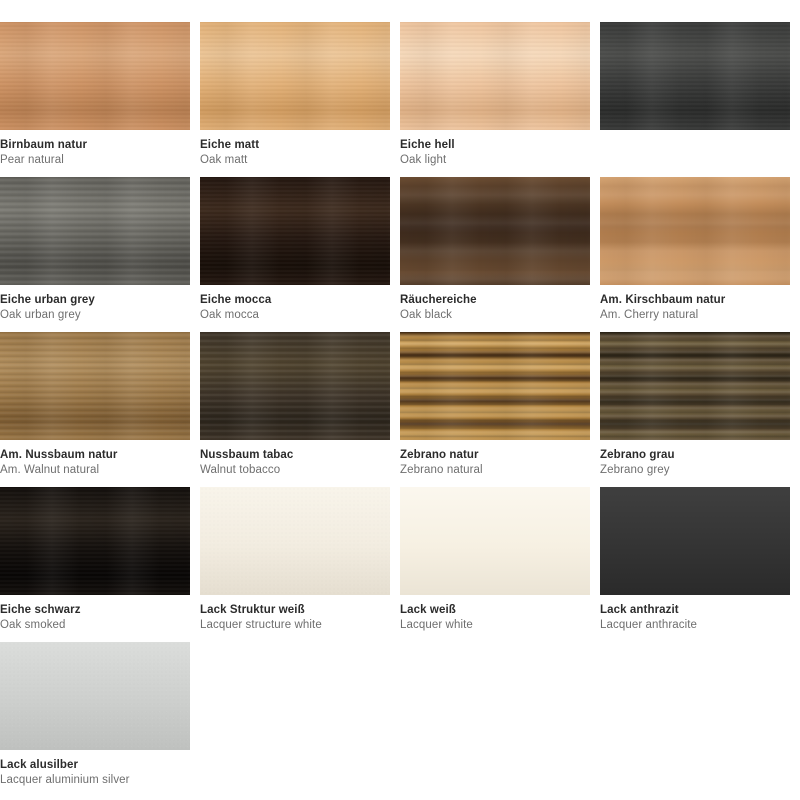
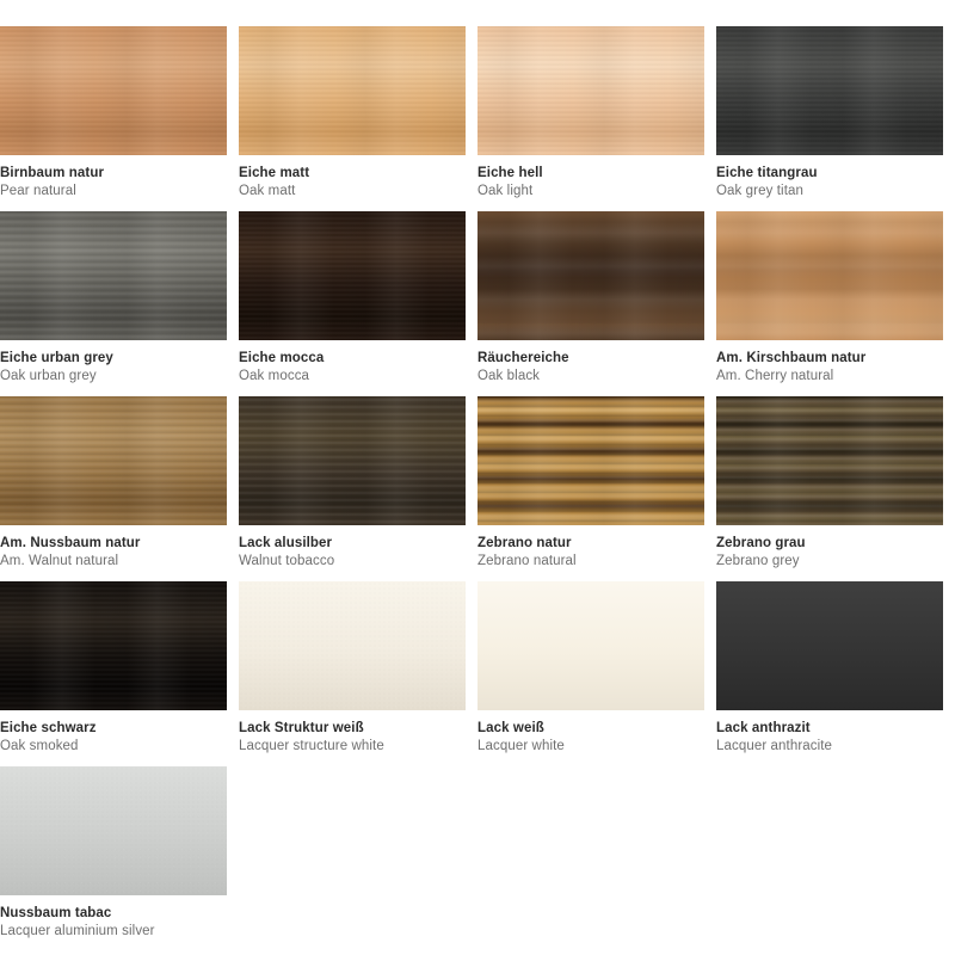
  Birnbaum natur
  Pear natural
  Eiche matt
  Oak matt
  Eiche hell
  Oak light
+ Eiche titangrau
+ Oak grey titan
  Eiche urban grey
  Oak urban grey
  Eiche mocca
  Oak mocca
  Räuchereiche
  Oak black
  Am. Kirschbaum natur
  Am. Cherry natural
  Am. Nussbaum natur
  Am. Walnut natural
- Nussbaum tabac
+ Lack alusilber
  Walnut tobacco
  Zebrano natur
  Zebrano natural
  Zebrano grau
  Zebrano grey
  Eiche schwarz
  Oak smoked
  Lack Struktur weiß
  Lacquer structure white
  Lack weiß
  Lacquer white
  Lack anthrazit
  Lacquer anthracite
- Lack alusilber
+ Nussbaum tabac
  Lacquer aluminium silver
